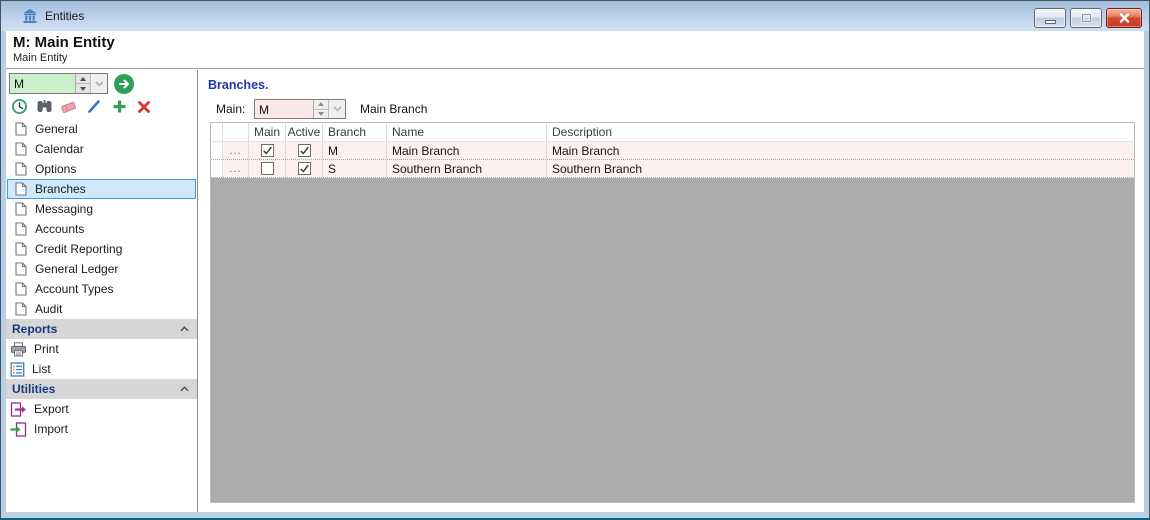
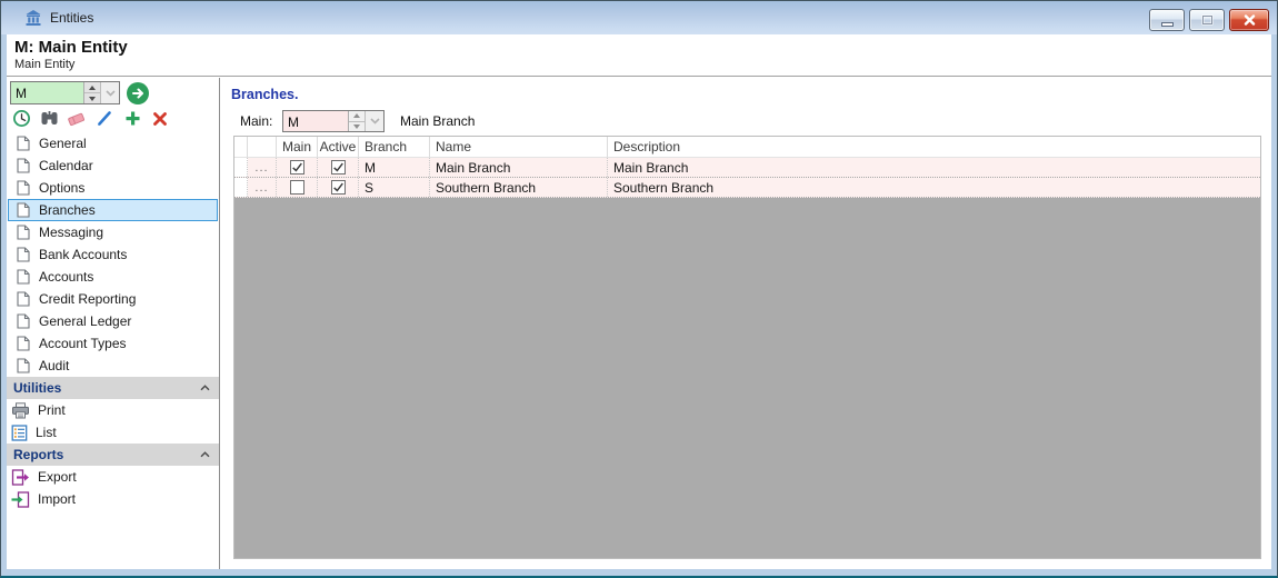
  Entities
  M: Main Entity
  Main Entity
  M
  General
  Calendar
  Options
  Branches
  Messaging
+ Bank Accounts
  Accounts
  Credit Reporting
  General Ledger
  Account Types
  Audit
- Reports
+ Utilities
  Print
  List
- Utilities
+ Reports
  Export
  Import
  Branches.
  Main:
  M
  Main Branch
  Main
  Active
  Branch
  Name
  Description
  ...
  M
  Main Branch
  Main Branch
  ...
  S
  Southern Branch
  Southern Branch
